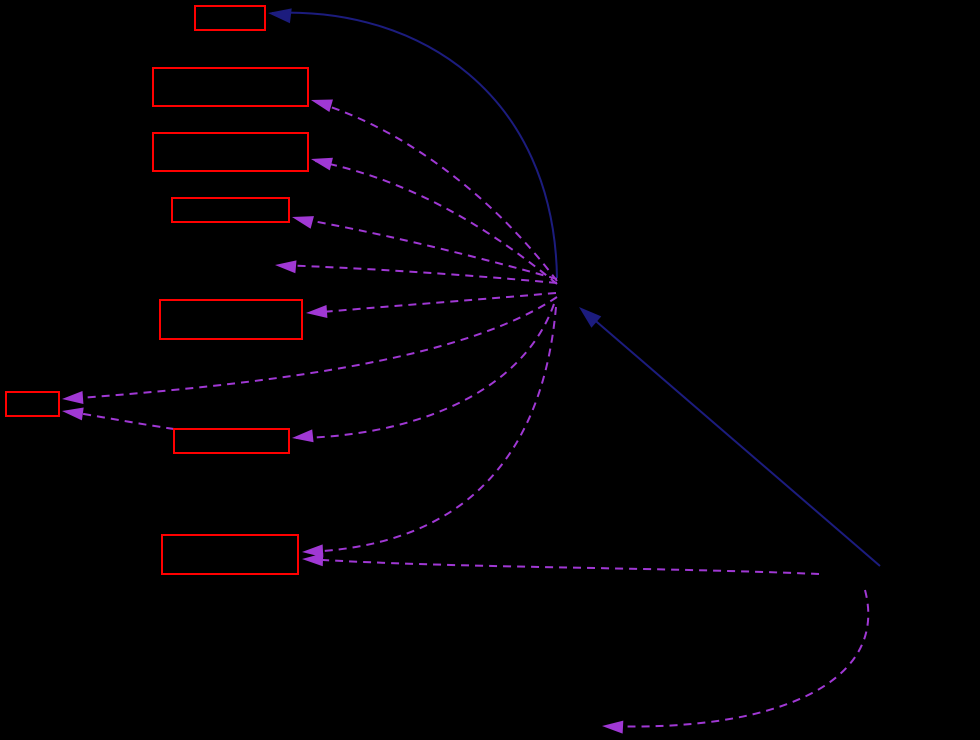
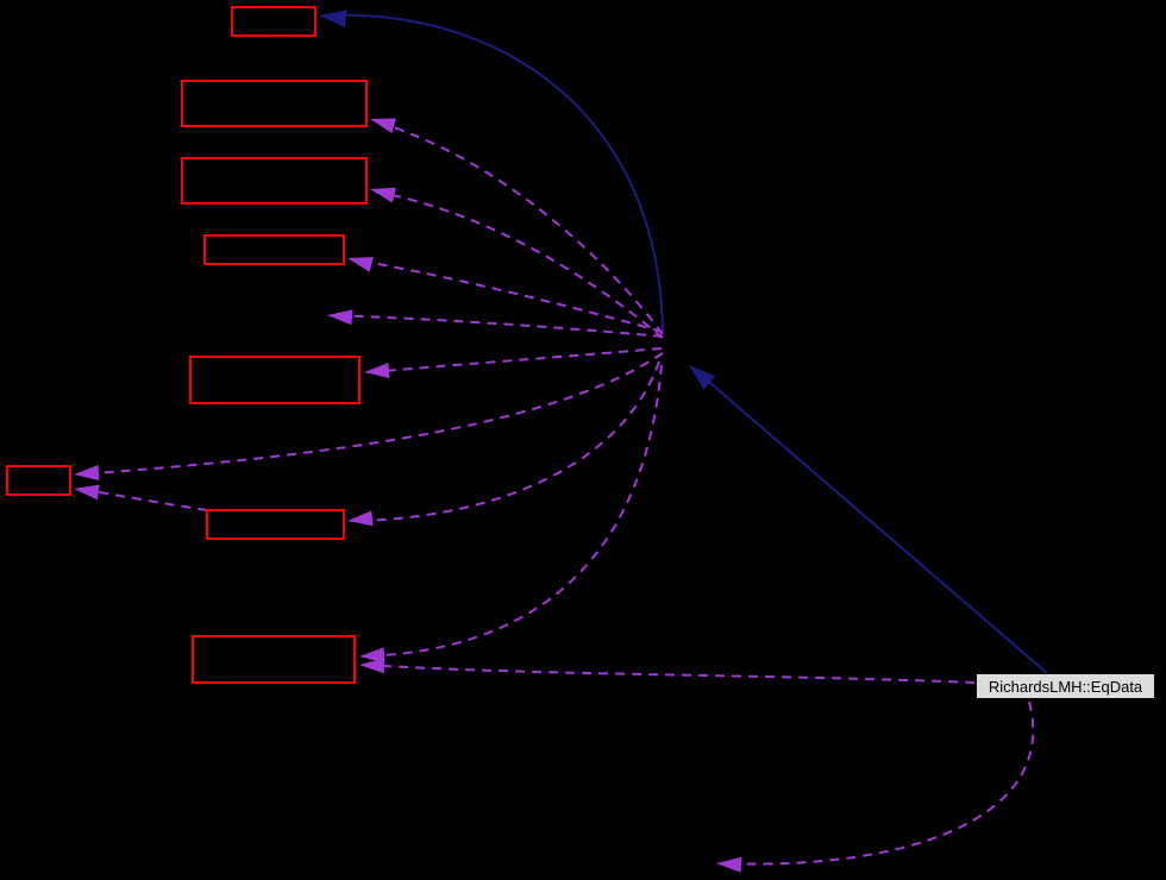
+ RichardsLMH::EqData
